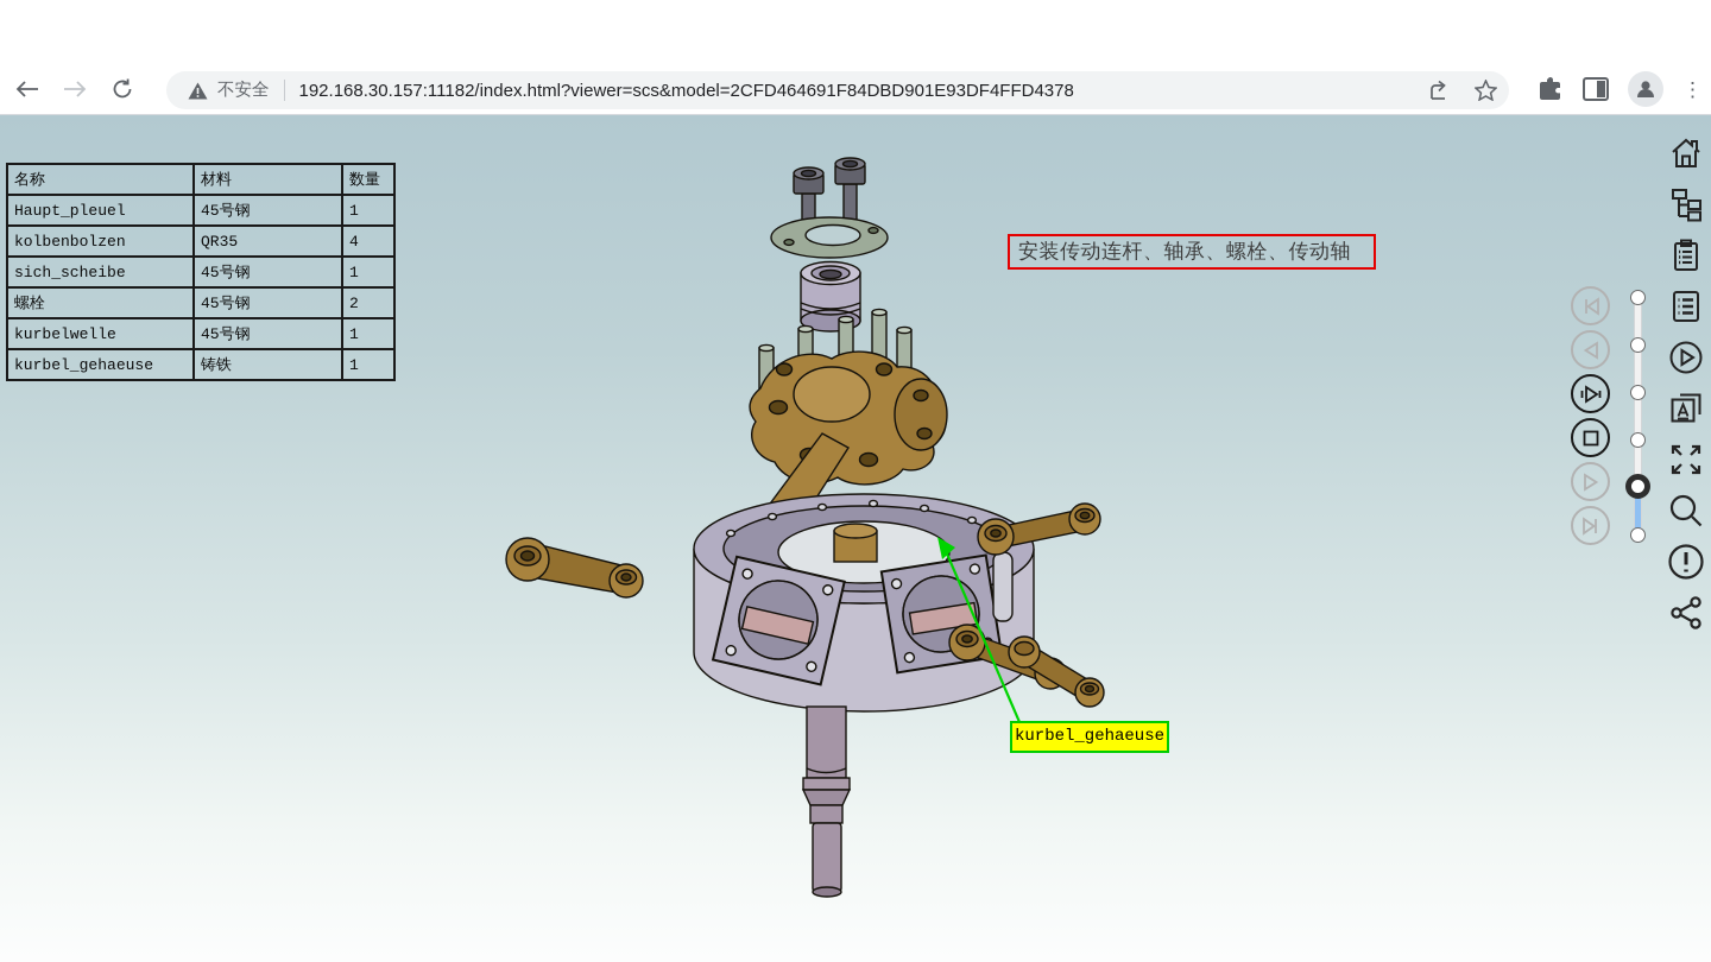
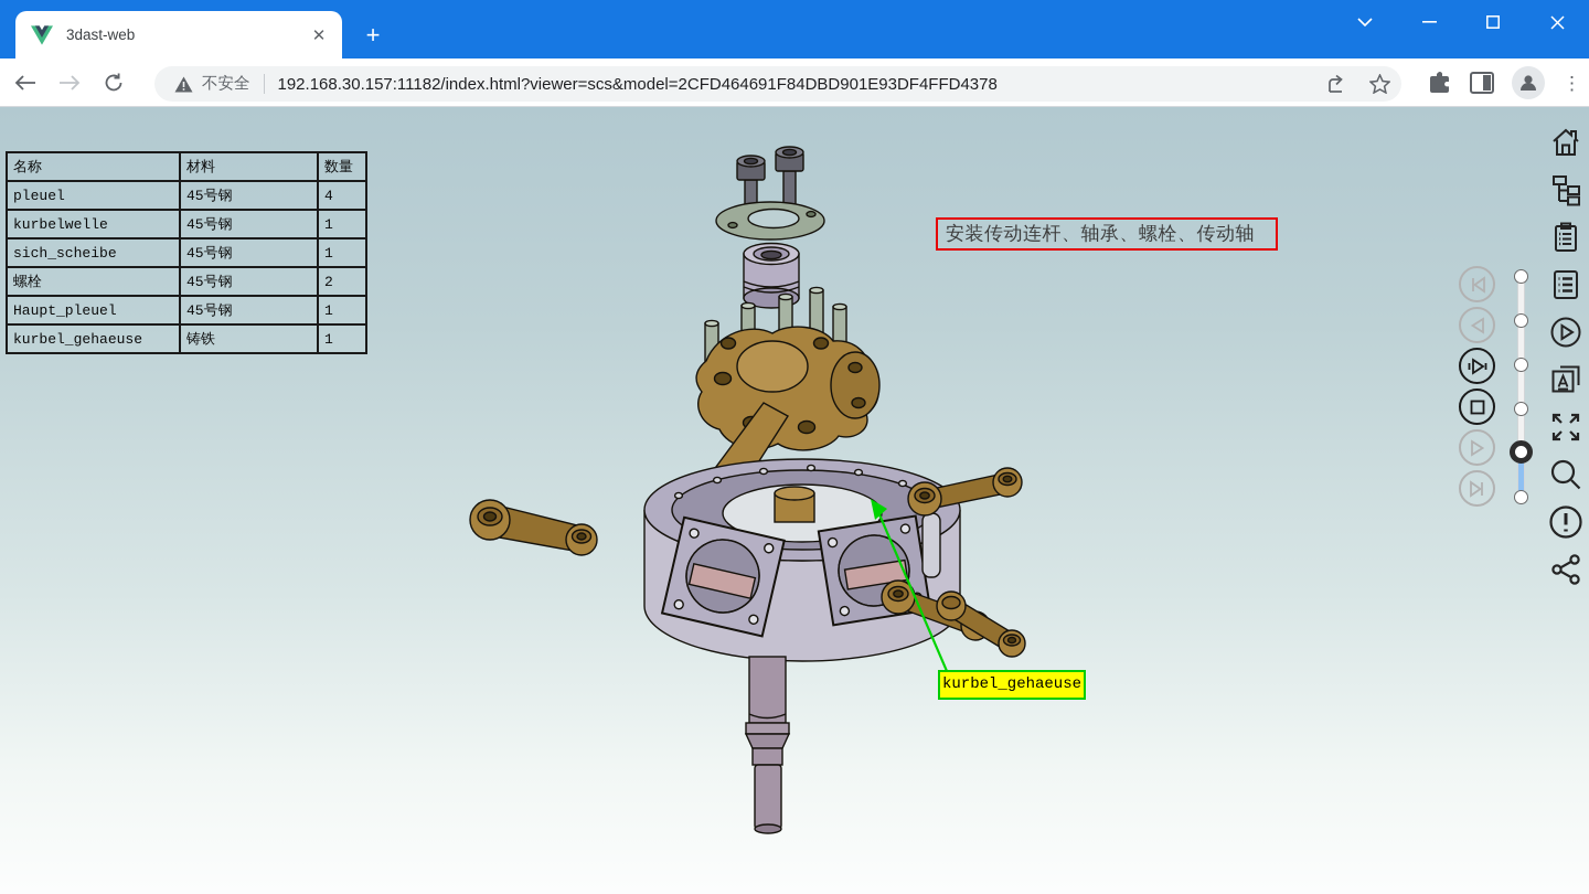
+ 3dast-web
+ ✕
+ +
  不安全
  192.168.30.157:11182/index.html?viewer=scs&model=2CFD464691F84DBD901E93DF4FFD4378
  ⋮
  名称	材料	数量
+ pleuel	45号钢	4
- Haupt_pleuel	45号钢	1
+ kurbelwelle	45号钢	1
- kolbenbolzen	QR35	4
  sich_scheibe	45号钢	1
  螺栓	45号钢	2
- kurbelwelle	45号钢	1
+ Haupt_pleuel	45号钢	1
  kurbel_gehaeuse	铸铁	1
  安装传动连杆、轴承、螺栓、传动轴
  kurbel_gehaeuse
